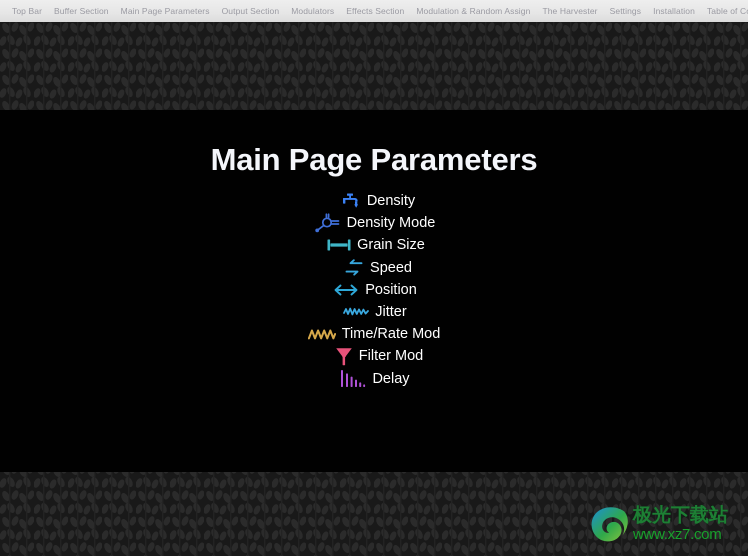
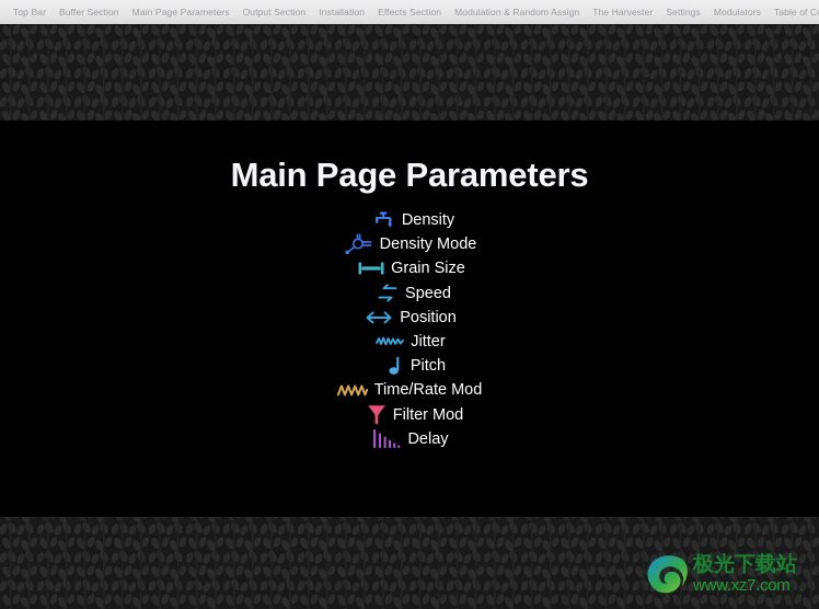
  Main Page Parameters
  Density
  Density Mode
  Grain Size
  Speed
  Position
  Jitter
+ Pitch
  Time/Rate Mod
  Filter Mod
  Delay
  Top Bar
  Buffer Section
  Main Page Parameters
  Output Section
- Modulators
+ Installation
  Effects Section
  Modulation & Random Assign
  The Harvester
  Settings
- Installation
+ Modulators
  极光下载站
  www.xz7.com
